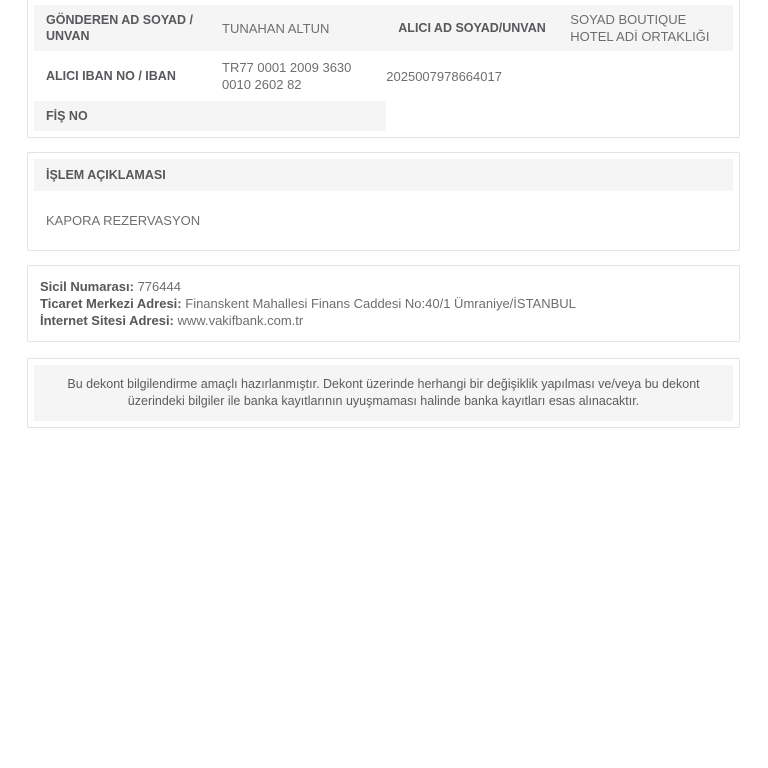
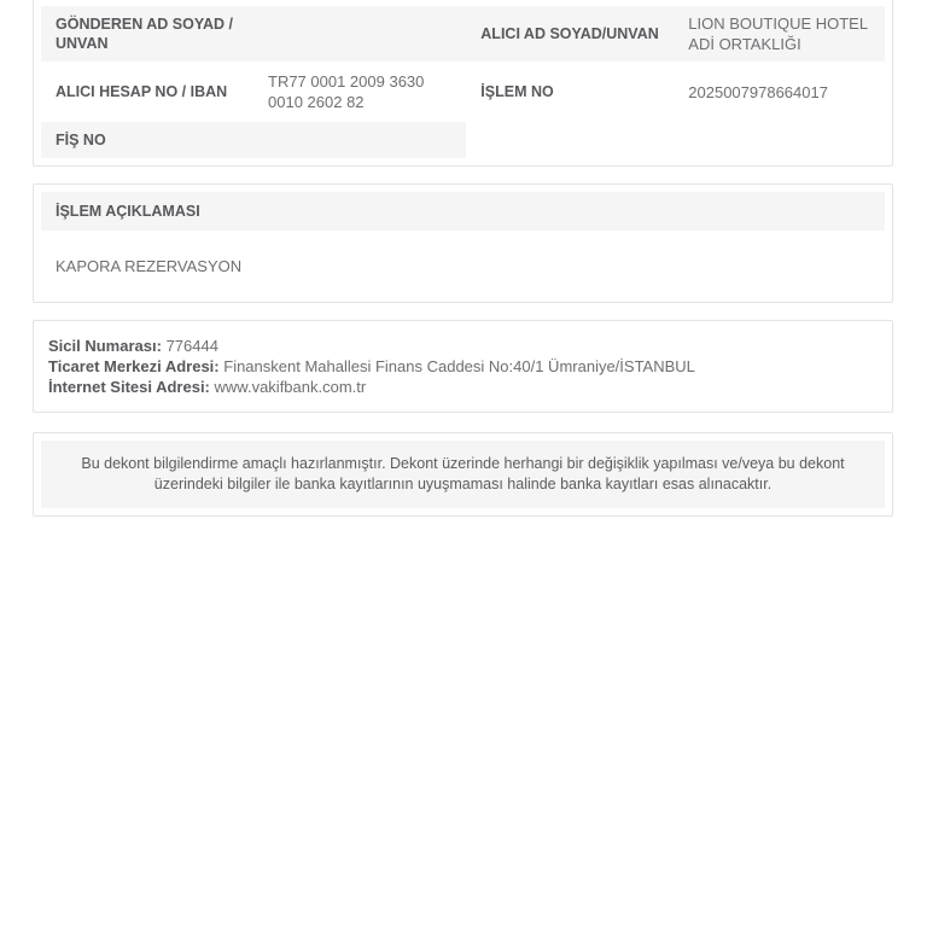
  GÖNDEREN AD SOYAD / UNVAN
- TUNAHAN ALTUN
- ALICI IBAN NO / IBAN
+ ALICI HESAP NO / IBAN
  TR77 0001 2009 3630 0010 2602 82
  FİŞ NO
  ALICI AD SOYAD/UNVAN
- SOYAD BOUTIQUE HOTEL ADİ ORTAKLIĞI
+ LION BOUTIQUE HOTEL ADİ ORTAKLIĞI
+ İŞLEM NO
  2025007978664017
  İŞLEM AÇIKLAMASI
  KAPORA REZERVASYON
  Sicil Numarası: 776444
  Ticaret Merkezi Adresi: Finanskent Mahallesi Finans Caddesi No:40/1 Ümraniye/İSTANBUL
  İnternet Sitesi Adresi: www.vakifbank.com.tr
  Bu dekont bilgilendirme amaçlı hazırlanmıştır. Dekont üzerinde herhangi bir değişiklik yapılması ve/veya bu dekont üzerindeki bilgiler ile banka kayıtlarının uyuşmaması halinde banka kayıtları esas alınacaktır.
